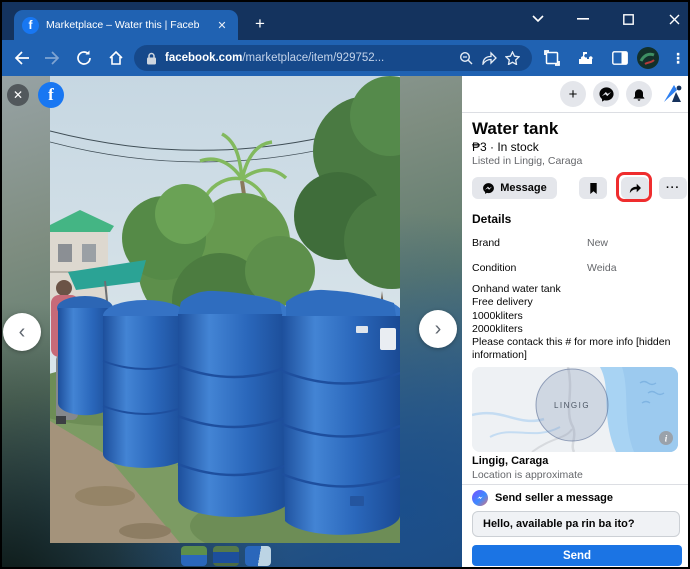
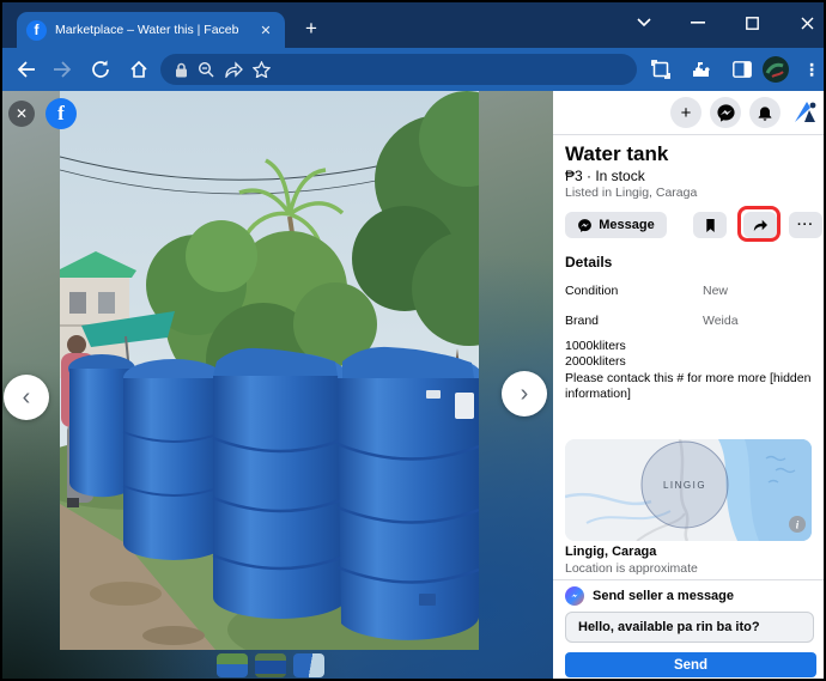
  f
  Marketplace – Water this | Faceb
  ✕
  +
- facebook.com/marketplace/item/929752...
  ⋮
  ✕
  f
  ‹
  ›
  +
  Water tank
  ₱3 · In stock
  Listed in Lingig, Caraga
  Message
  ···
  Details
- Brand
+ Condition
  New
- Condition
+ Brand
  Weida
- Onhand water tank
- Free delivery
  1000kliters
  2000kliters
- Please contack this # for more info [hidden information]
+ Please contack this # for more more [hidden information]
  LINGIG
  i
  Lingig, Caraga
  Location is approximate
  Send seller a message
  Hello, available pa rin ba ito?
  Send
